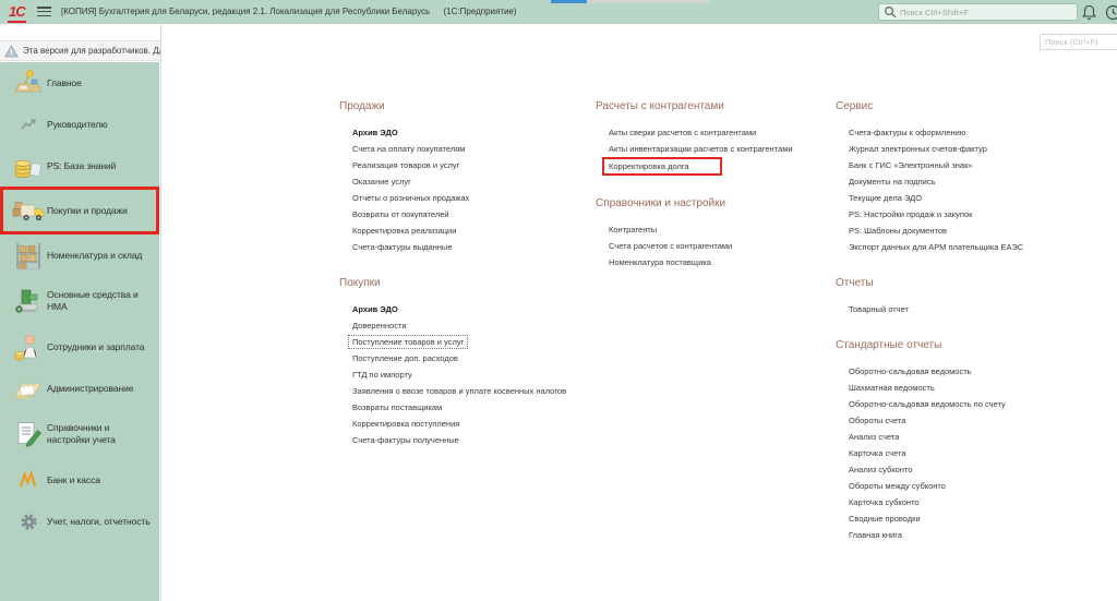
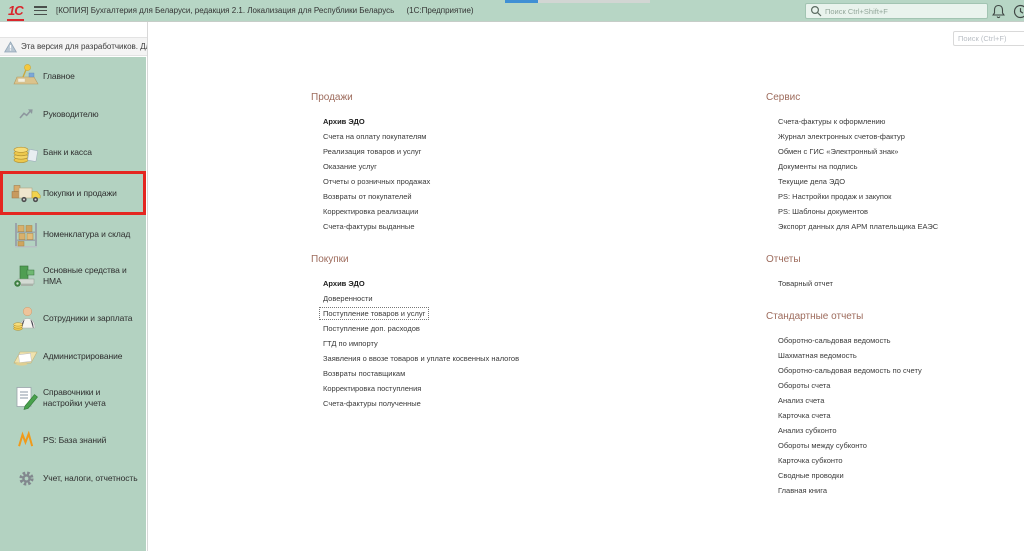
  1С
  [КОПИЯ] Бухгалтерия для Беларуси, редакция 2.1. Локализация для Республики Беларусь (1С:Предприятие)
  Поиск Ctrl+Shift+F
  Эта версия для разработчиков. Д
  Главное
  Руководителю
- PS: База знаний
+ Банк и касса
  Покупки и продажи
  Номенклатура и склад
  Основные средства и НМА
  Сотрудники и зарплата
  Администрирование
  Справочники и настройки учета
- Банк и касса
+ PS: База знаний
  Учет, налоги, отчетность
  Продажи
  Архив ЭДО
  Счета на оплату покупателям
  Реализация товаров и услуг
  Оказание услуг
  Отчеты о розничных продажах
  Возвраты от покупателей
  Корректировка реализации
  Счета-фактуры выданные
  Покупки
  Архив ЭДО
  Доверенности
  Поступление товаров и услуг
  Поступление доп. расходов
  ГТД по импорту
  Заявления о ввозе товаров и уплате косвенных налогов
  Возвраты поставщикам
  Корректировка поступления
  Счета-фактуры полученные
- Расчеты с контрагентами
- Акты сверки расчетов с контрагентами
- Акты инвентаризации расчетов с контрагентами
- Корректировка долга
- Справочники и настройки
- Контрагенты
- Счета расчетов с контрагентами
- Номенклатура поставщика
  Сервис
  Счета-фактуры к оформлению
  Журнал электронных счетов-фактур
- Банк с ГИС «Электронный знак»
+ Обмен с ГИС «Электронный знак»
  Документы на подпись
  Текущие дела ЭДО
  PS: Настройки продаж и закупок
  PS: Шаблоны документов
  Экспорт данных для АРМ плательщика ЕАЭС
  Отчеты
  Товарный отчет
  Стандартные отчеты
  Оборотно-сальдовая ведомость
  Шахматная ведомость
  Оборотно-сальдовая ведомость по счету
  Обороты счета
  Анализ счета
  Карточка счета
  Анализ субконто
  Обороты между субконто
  Карточка субконто
  Сводные проводки
  Главная книга
  Поиск (Ctrl+F)
